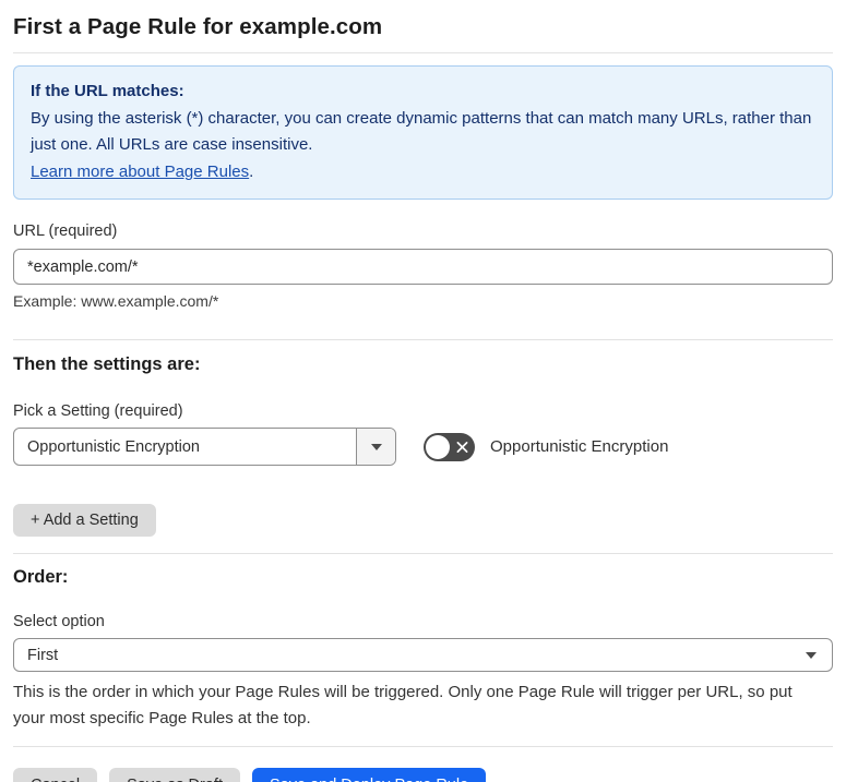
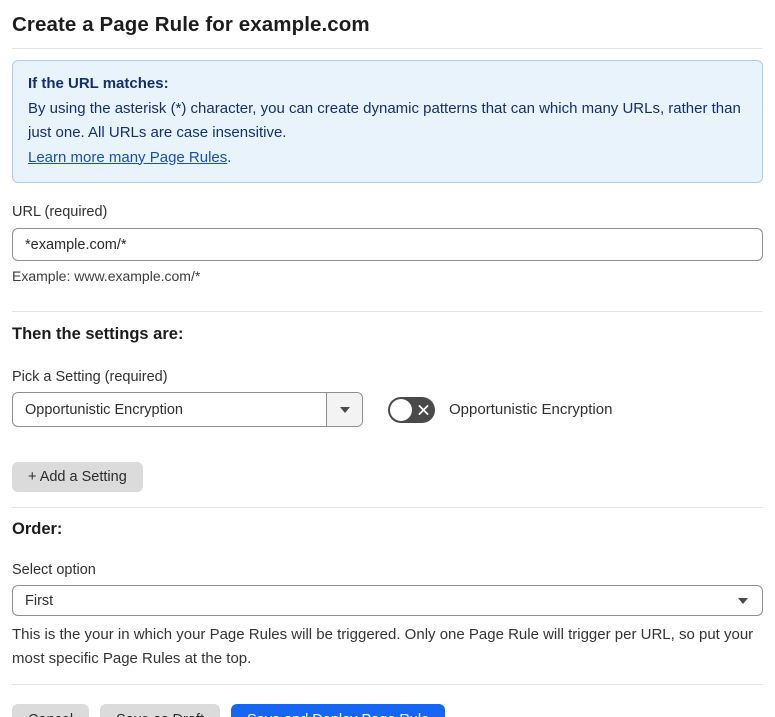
- First a Page Rule for example.com
+ Create a Page Rule for example.com
  If the URL matches:
- By using the asterisk (*) character, you can create dynamic patterns that can match many URLs, rather than just one. All URLs are case insensitive.
+ By using the asterisk (*) character, you can create dynamic patterns that can which many URLs, rather than just one. All URLs are case insensitive.
- Learn more about Page Rules.
+ Learn more many Page Rules.
  URL (required)
  *example.com/*
  Example: www.example.com/*
  Then the settings are:
  Pick a Setting (required)
  Opportunistic Encryption
  Opportunistic Encryption
  + Add a Setting
  Order:
  Select option
  First
- This is the order in which your Page Rules will be triggered. Only one Page Rule will trigger per URL, so put your most specific Page Rules at the top.
+ This is the your in which your Page Rules will be triggered. Only one Page Rule will trigger per URL, so put your most specific Page Rules at the top.
